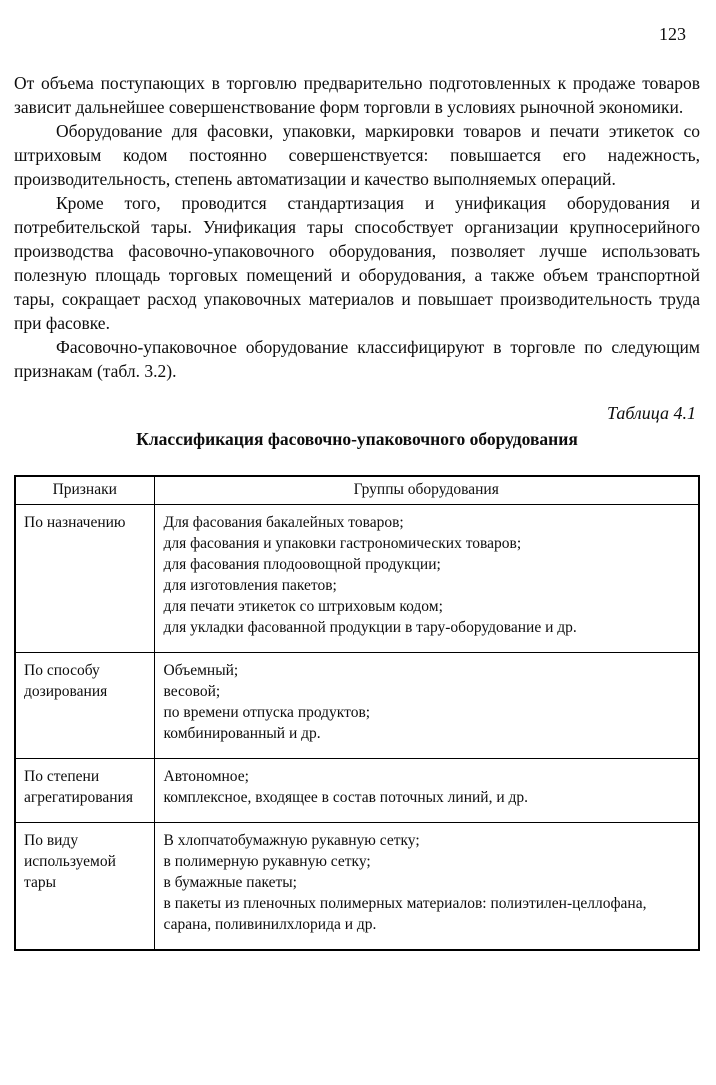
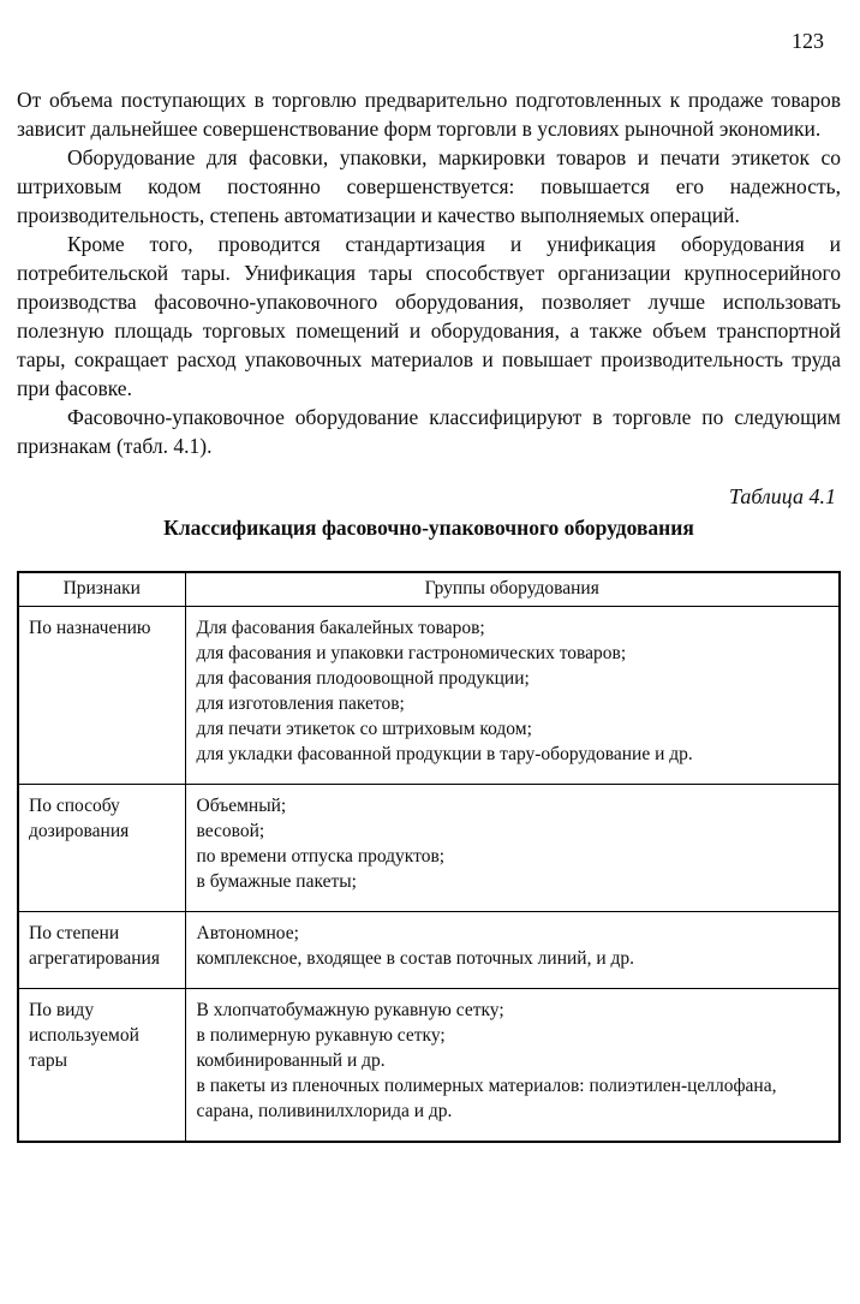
  123
  От объема поступающих в торговлю предварительно подготовленных к продаже товаров зависит дальнейшее совершенствование форм торговли в условиях рыночной экономики.
  Оборудование для фасовки, упаковки, маркировки товаров и печати этикеток со штриховым кодом постоянно совершенствуется: повышается его надежность, производительность, степень автоматизации и качество выполняемых операций.
  Кроме того, проводится стандартизация и унификация оборудования и потребительской тары. Унификация тары способствует организации крупносерийного производства фасовочно-упаковочного оборудования, позволяет лучше использовать полезную площадь торговых помещений и оборудования, а также объем транспортной тары, сокращает расход упаковочных материалов и повышает производительность труда при фасовке.
- Фасовочно-упаковочное оборудование классифицируют в торговле по следующим признакам (табл. 3.2).
+ Фасовочно-упаковочное оборудование классифицируют в торговле по следующим признакам (табл. 4.1).
  Таблица 4.1
  Классификация фасовочно-упаковочного оборудования
  Признаки	Группы оборудования
  По назначению	Для фасования бакалейных товаров;для фасования и упаковки гастрономических товаров;для фасования плодоовощной продукции;для изготовления пакетов;для печати этикеток со штриховым кодом;для укладки фасованной продукции в тару-оборудование и др.
- По способу дозирования	Объемный;весовой;по времени отпуска продуктов;комбинированный и др.
+ По способу дозирования	Объемный;весовой;по времени отпуска продуктов;в бумажные пакеты;
  По степени агрегатирования	Автономное;комплексное, входящее в состав поточных линий, и др.
- По виду используемой тары	В хлопчатобумажную рукавную сетку;в полимерную рукавную сетку;в бумажные пакеты;в пакеты из пленочных полимерных материалов: полиэтилен-целлофана, сарана, поливинилхлорида и др.
+ По виду используемой тары	В хлопчатобумажную рукавную сетку;в полимерную рукавную сетку;комбинированный и др.в пакеты из пленочных полимерных материалов: полиэтилен-целлофана, сарана, поливинилхлорида и др.
